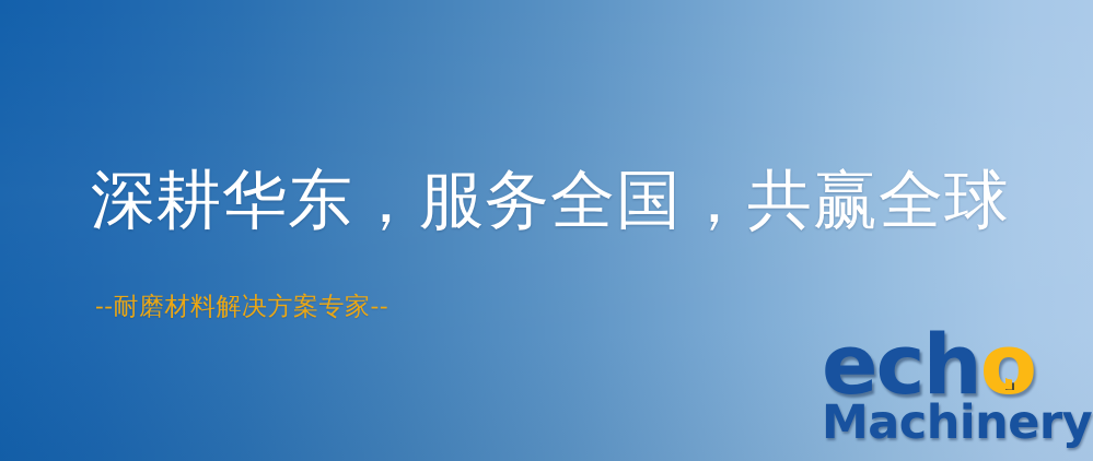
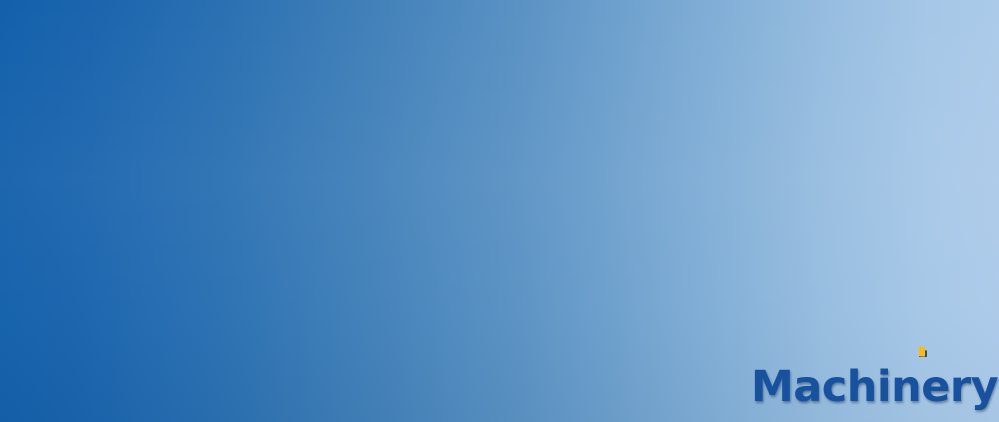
- 深耕华东，服务全国，共赢全球
- --耐磨材料解决方案专家--
- echo
  Machinery
